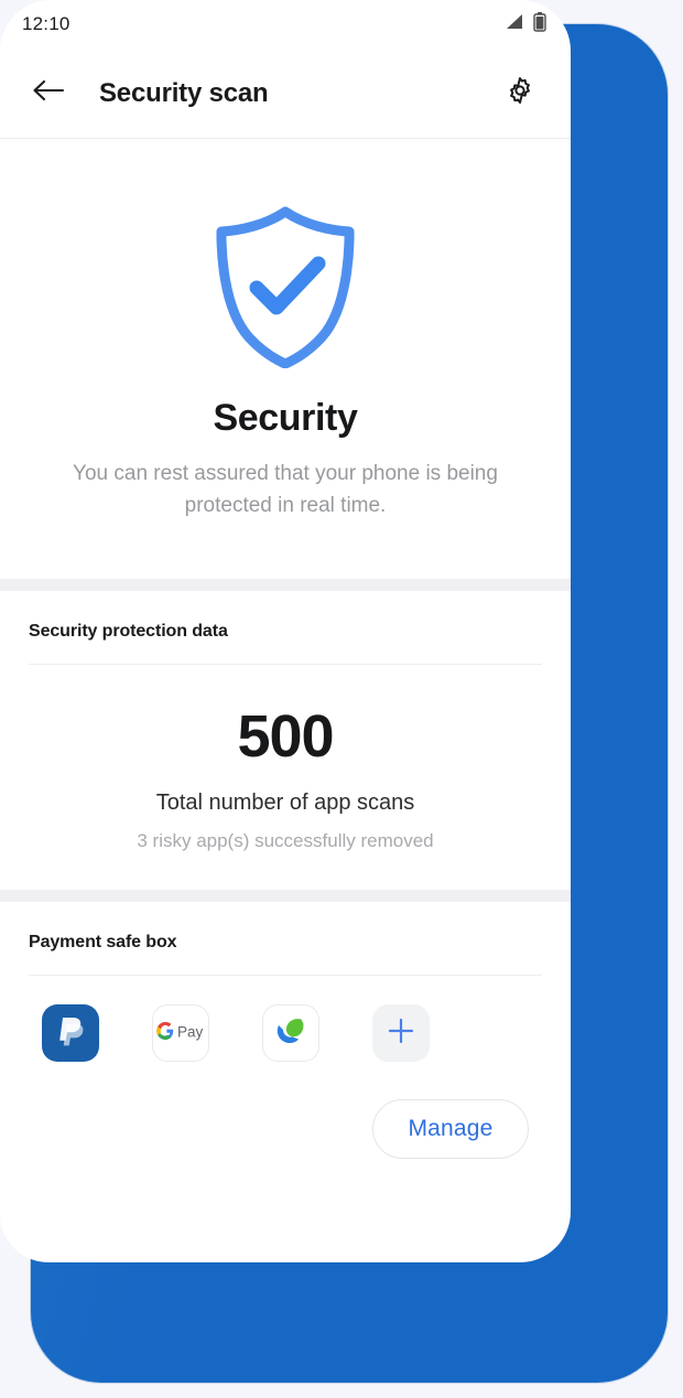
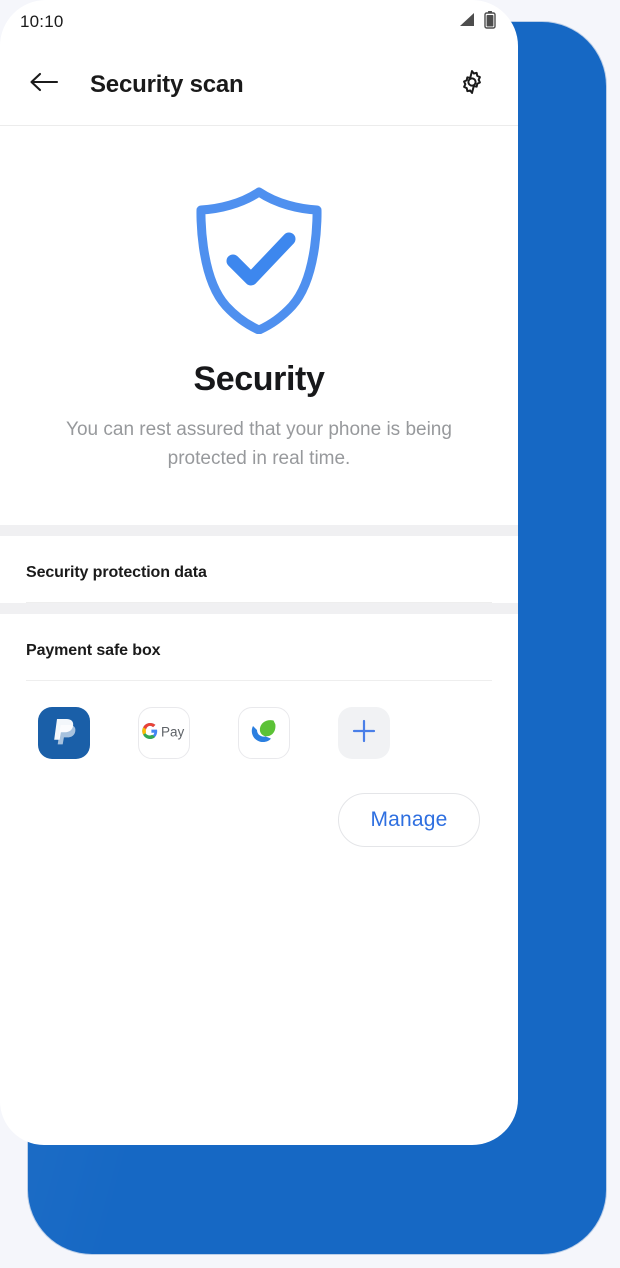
- 12:10
+ 10:10
  Security scan
  Security
  You can rest assured that your phone is being protected in real time.
  Security protection data
- 500
- Total number of app scans
- 3 risky app(s) successfully removed
  Payment safe box
  Pay
  Manage
